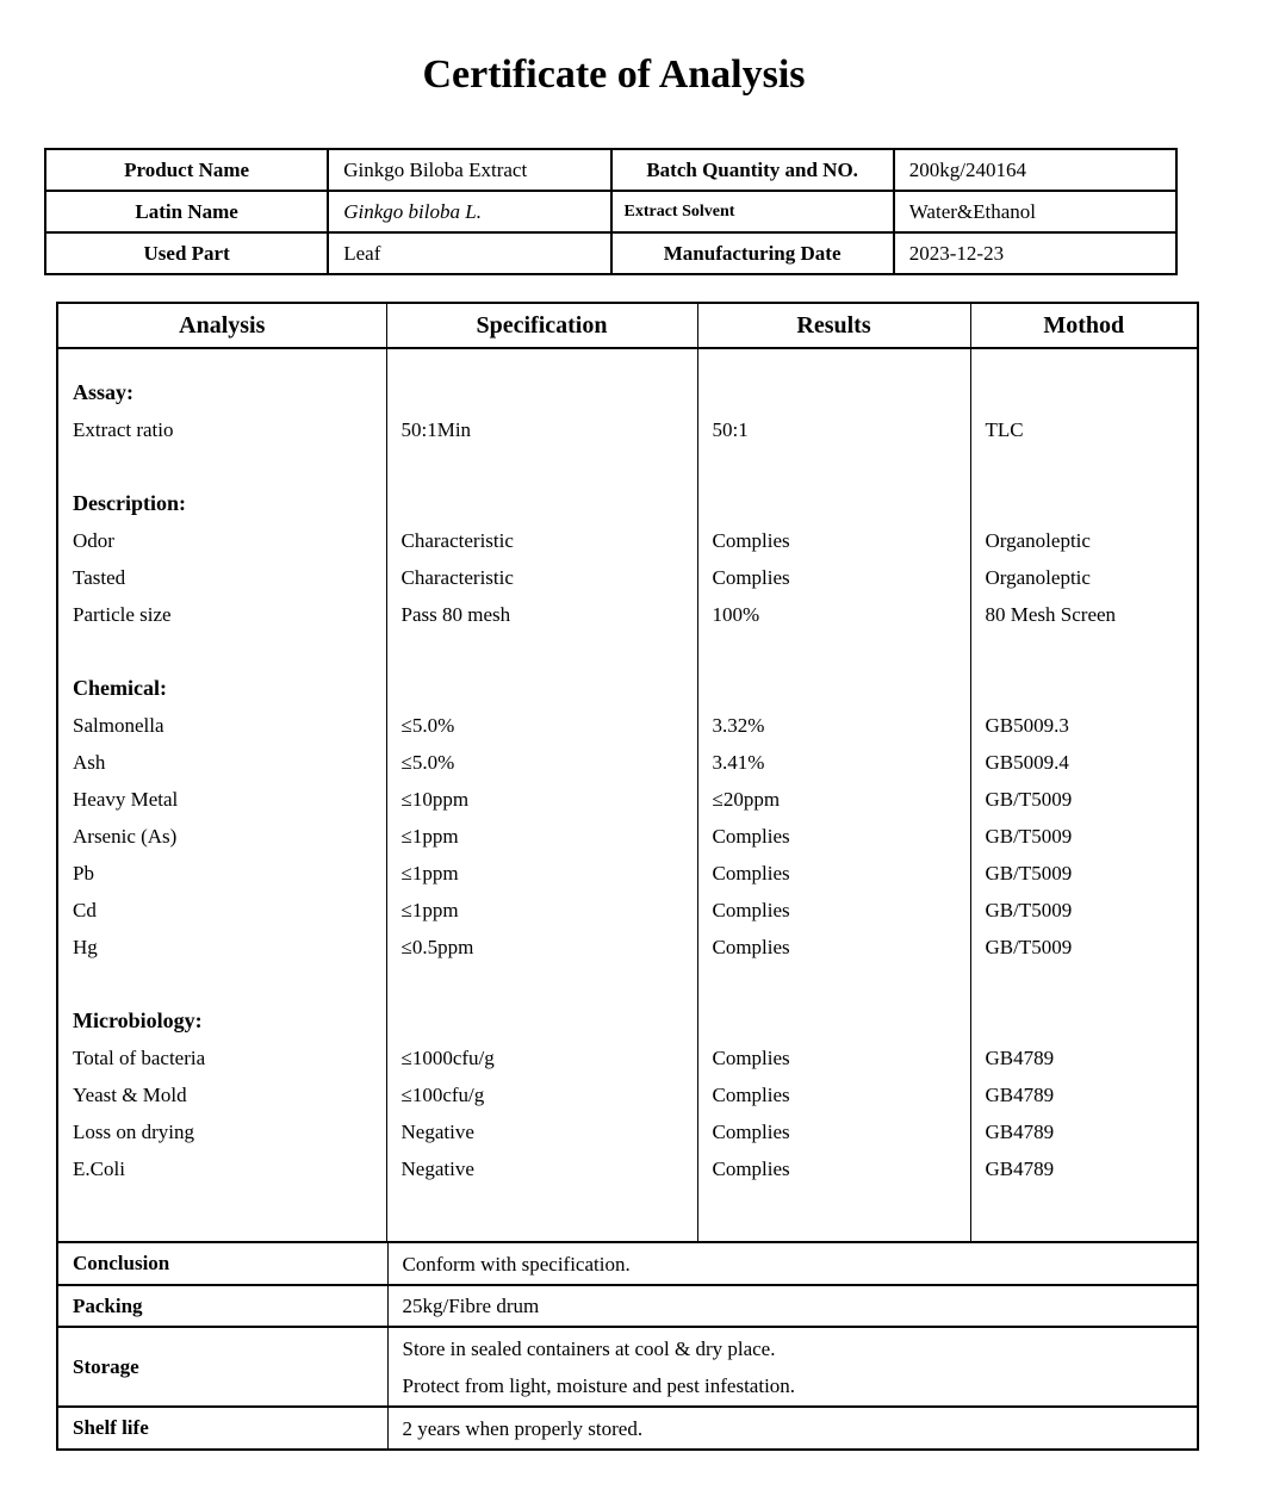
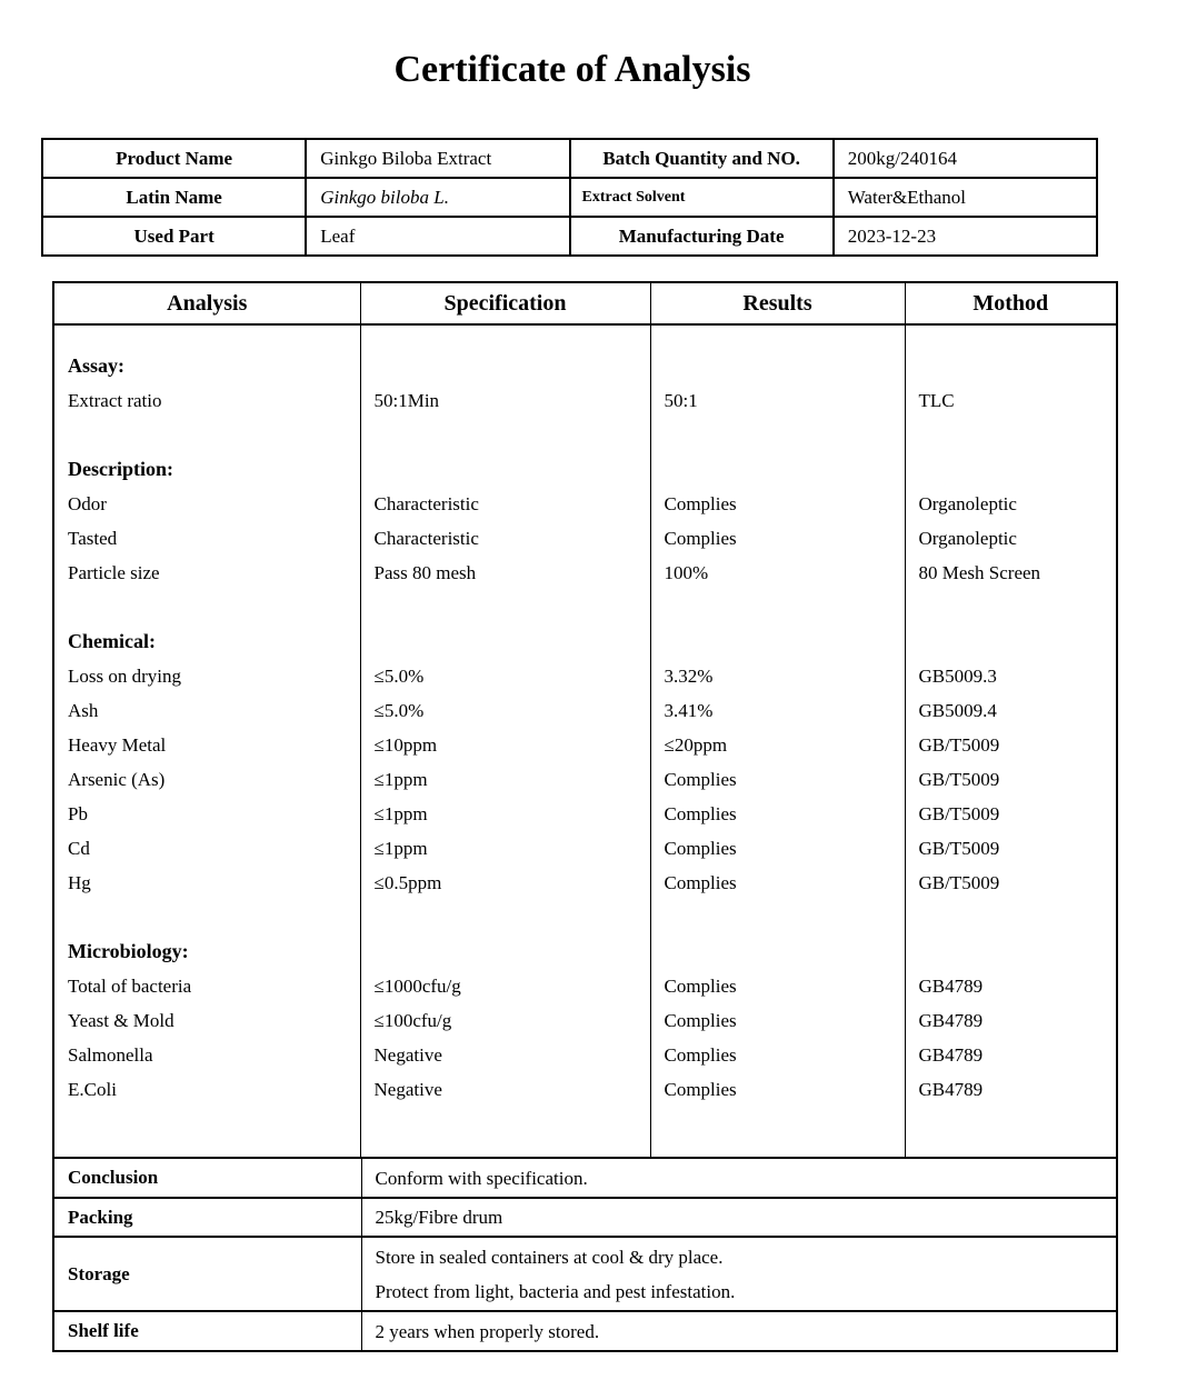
  Certificate of Analysis
  Product Name	Ginkgo Biloba Extract	Batch Quantity and NO.	200kg/240164
  Latin Name	Ginkgo biloba L.	Extract Solvent	Water&Ethanol
  Used Part	Leaf	Manufacturing Date	2023-12-23
  Analysis	Specification	Results	Mothod
  Assay:
  Extract ratio	50:1Min	50:1	TLC
  Description:
  Odor	Characteristic	Complies	Organoleptic
  Tasted	Characteristic	Complies	Organoleptic
  Particle size	Pass 80 mesh	100%	80 Mesh Screen
  Chemical:
- Salmonella	≤5.0%	3.32%	GB5009.3
+ Loss on drying	≤5.0%	3.32%	GB5009.3
  Ash	≤5.0%	3.41%	GB5009.4
  Heavy Metal	≤10ppm	≤20ppm	GB/T5009
  Arsenic (As)	≤1ppm	Complies	GB/T5009
  Pb	≤1ppm	Complies	GB/T5009
  Cd	≤1ppm	Complies	GB/T5009
  Hg	≤0.5ppm	Complies	GB/T5009
  Microbiology:
  Total of bacteria	≤1000cfu/g	Complies	GB4789
  Yeast & Mold	≤100cfu/g	Complies	GB4789
- Loss on drying	Negative	Complies	GB4789
+ Salmonella	Negative	Complies	GB4789
  E.Coli	Negative	Complies	GB4789
  Conclusion	Conform with specification.
  Packing	25kg/Fibre drum
- Storage	Store in sealed containers at cool & dry place.Protect from light, moisture and pest infestation.
+ Storage	Store in sealed containers at cool & dry place.Protect from light, bacteria and pest infestation.
  Shelf life	2 years when properly stored.
